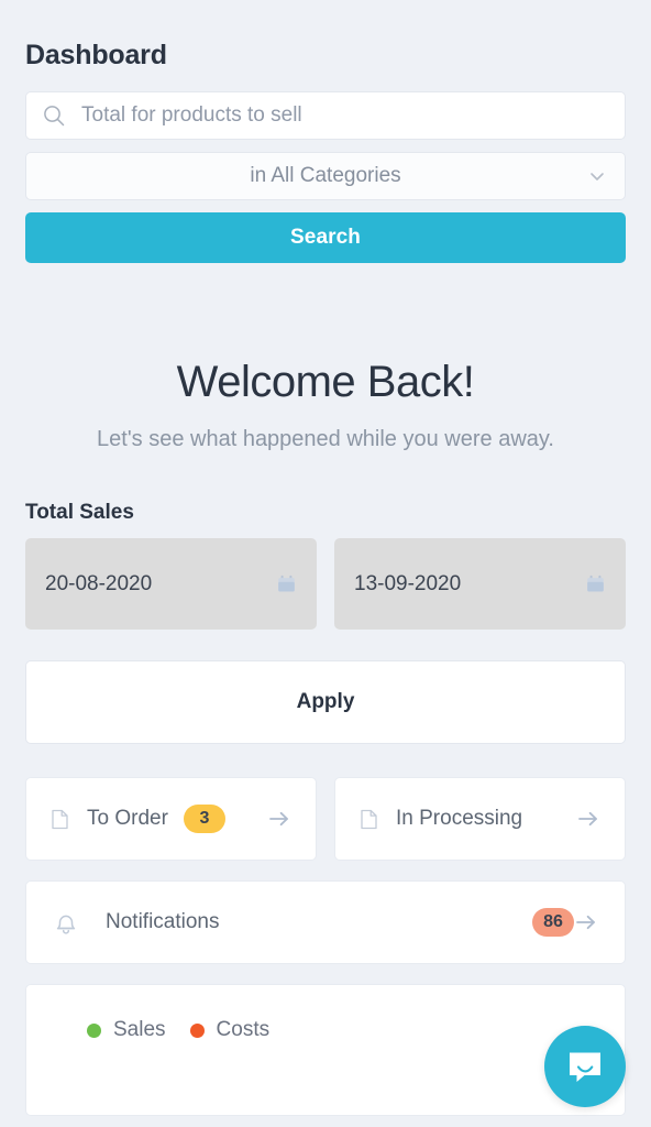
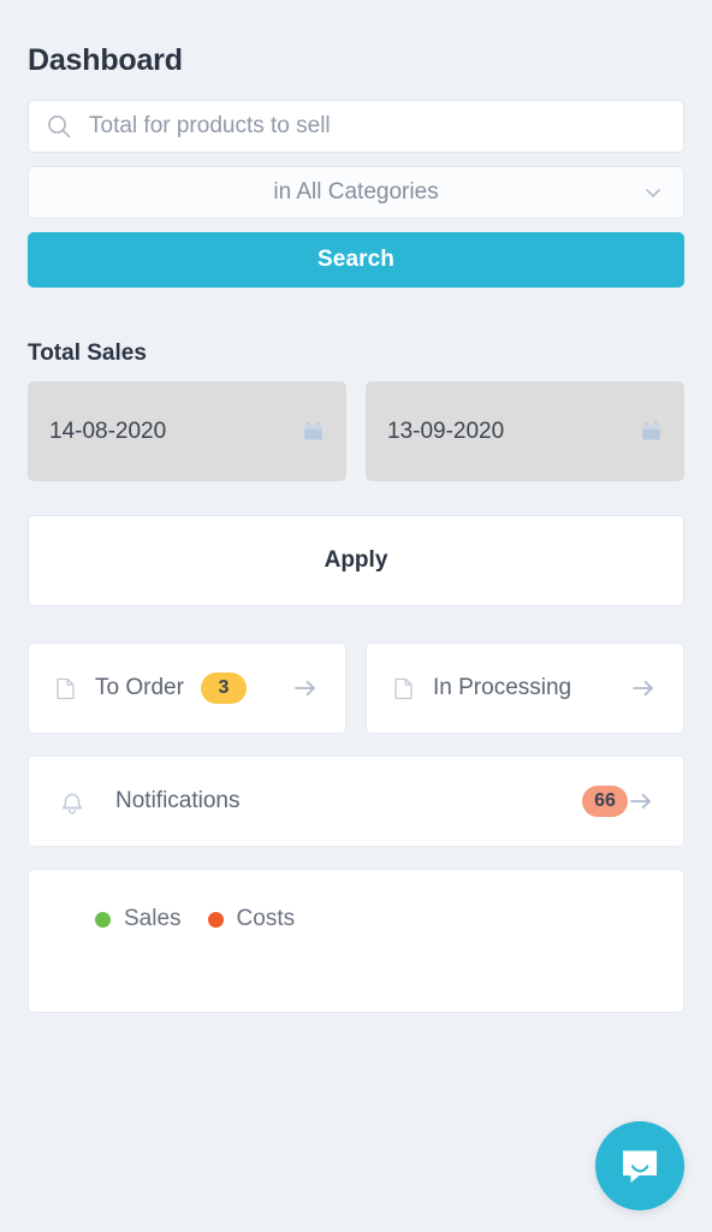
  Dashboard
  Total for products to sell
  in All Categories
  Search
- Welcome Back!
- Let's see what happened while you were away.
  Total Sales
- 20-08-2020
+ 14-08-2020
  13-09-2020
  Apply
  To Order
  3
  In Processing
  Notifications
- 86
+ 66
  Sales
  Costs
